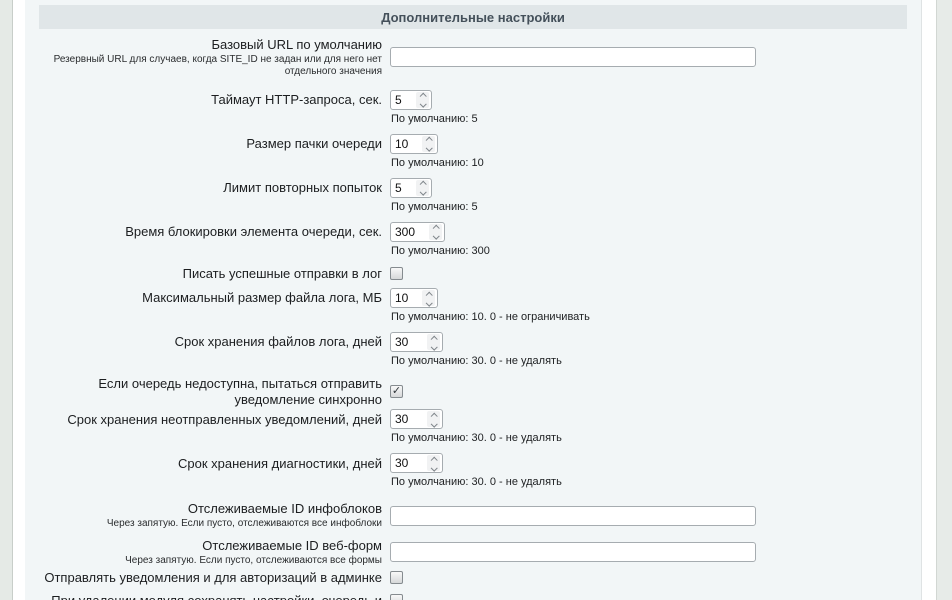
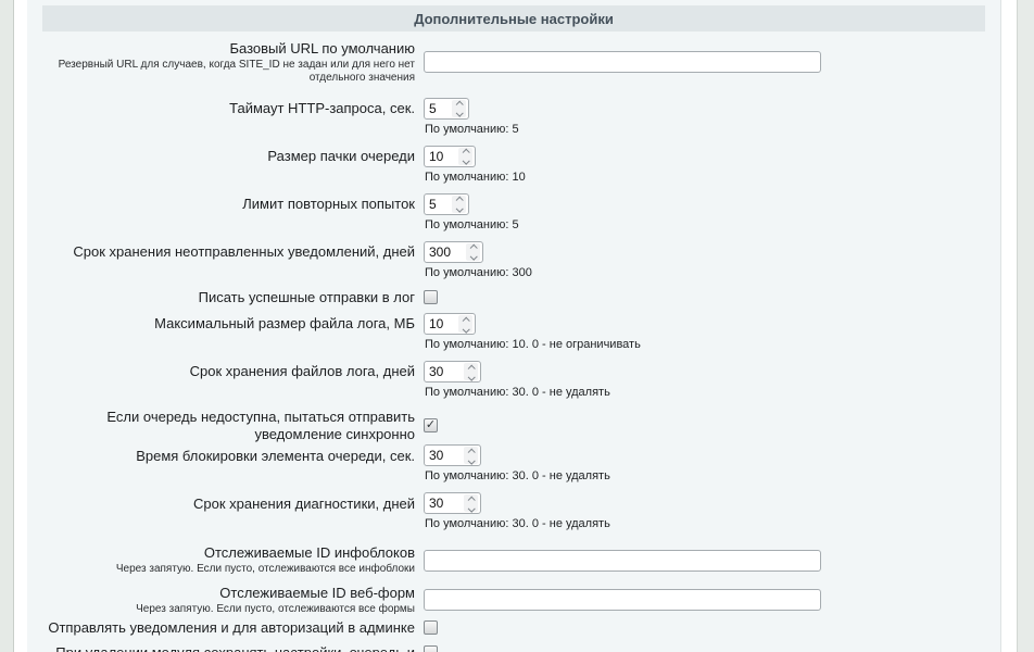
  Дополнительные настройки
  Базовый URL по умолчанию
  Резервный URL для случаев, когда SITE_ID не задан или для него нет отдельного значения
  Таймаут HTTP-запроса, сек.
  5
  По умолчанию: 5
  Размер пачки очереди
  10
  По умолчанию: 10
  Лимит повторных попыток
  5
  По умолчанию: 5
- Время блокировки элемента очереди, сек.
+ Срок хранения неотправленных уведомлений, дней
  300
  По умолчанию: 300
  Писать успешные отправки в лог
  Максимальный размер файла лога, МБ
  10
  По умолчанию: 10. 0 - не ограничивать
  Срок хранения файлов лога, дней
  30
  По умолчанию: 30. 0 - не удалять
  Если очередь недоступна, пытаться отправить уведомление синхронно
- Срок хранения неотправленных уведомлений, дней
+ Время блокировки элемента очереди, сек.
  30
  По умолчанию: 30. 0 - не удалять
  Срок хранения диагностики, дней
  30
  По умолчанию: 30. 0 - не удалять
  Отслеживаемые ID инфоблоков
  Через запятую. Если пусто, отслеживаются все инфоблоки
  Отслеживаемые ID веб-форм
  Через запятую. Если пусто, отслеживаются все формы
  Отправлять уведомления и для авторизаций в админке
